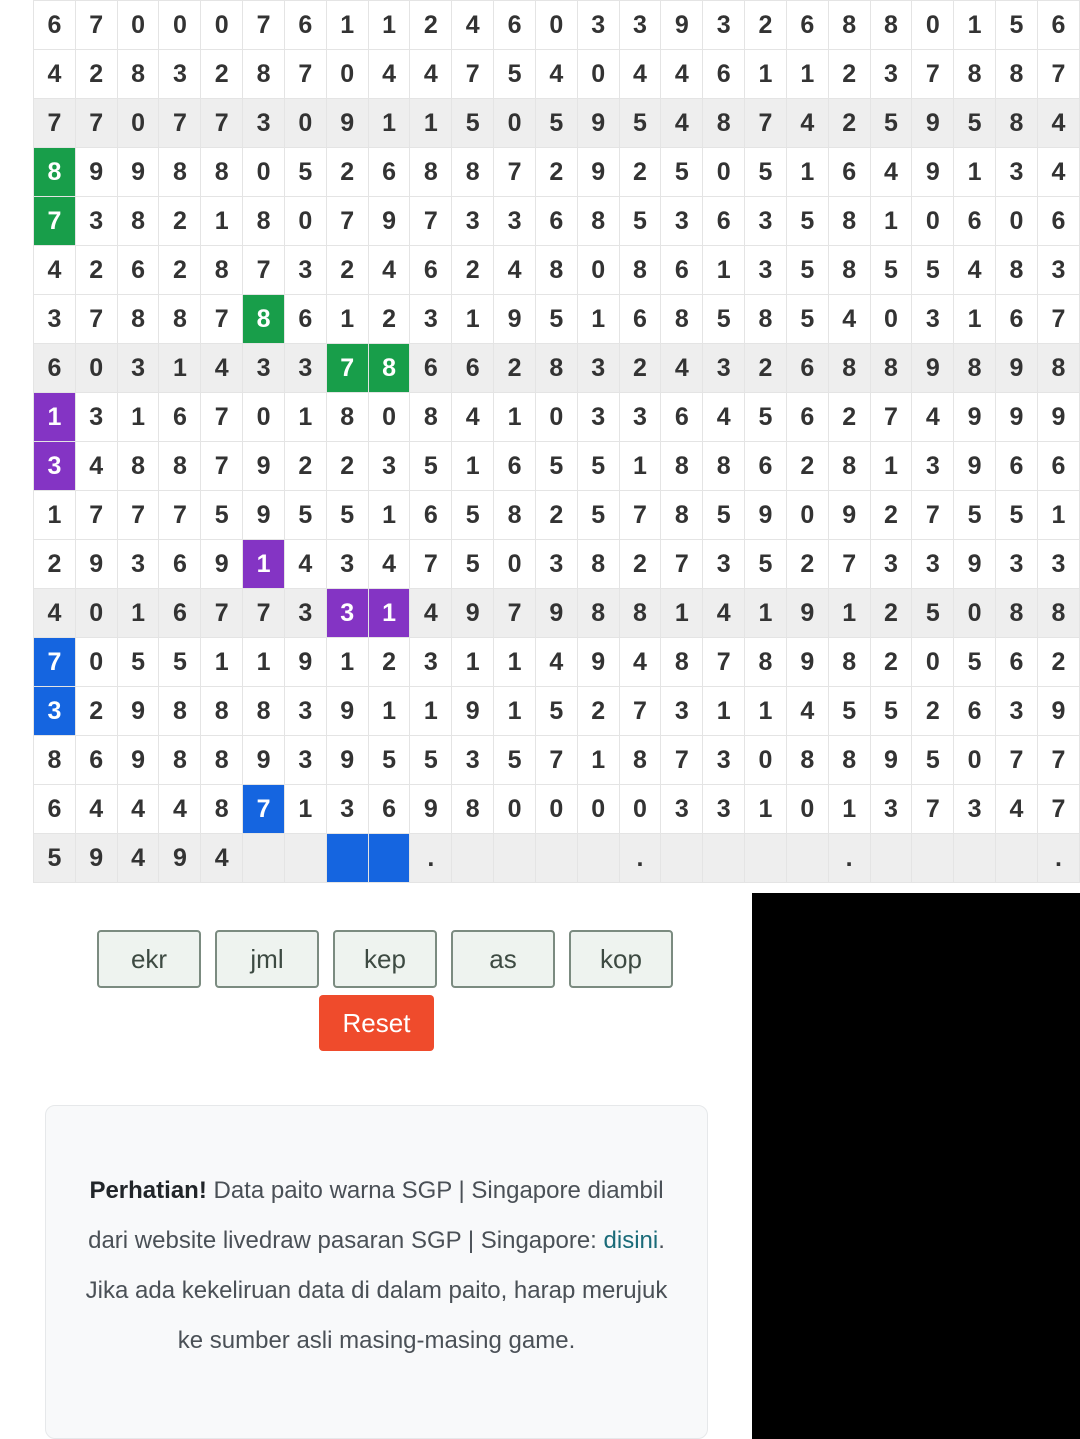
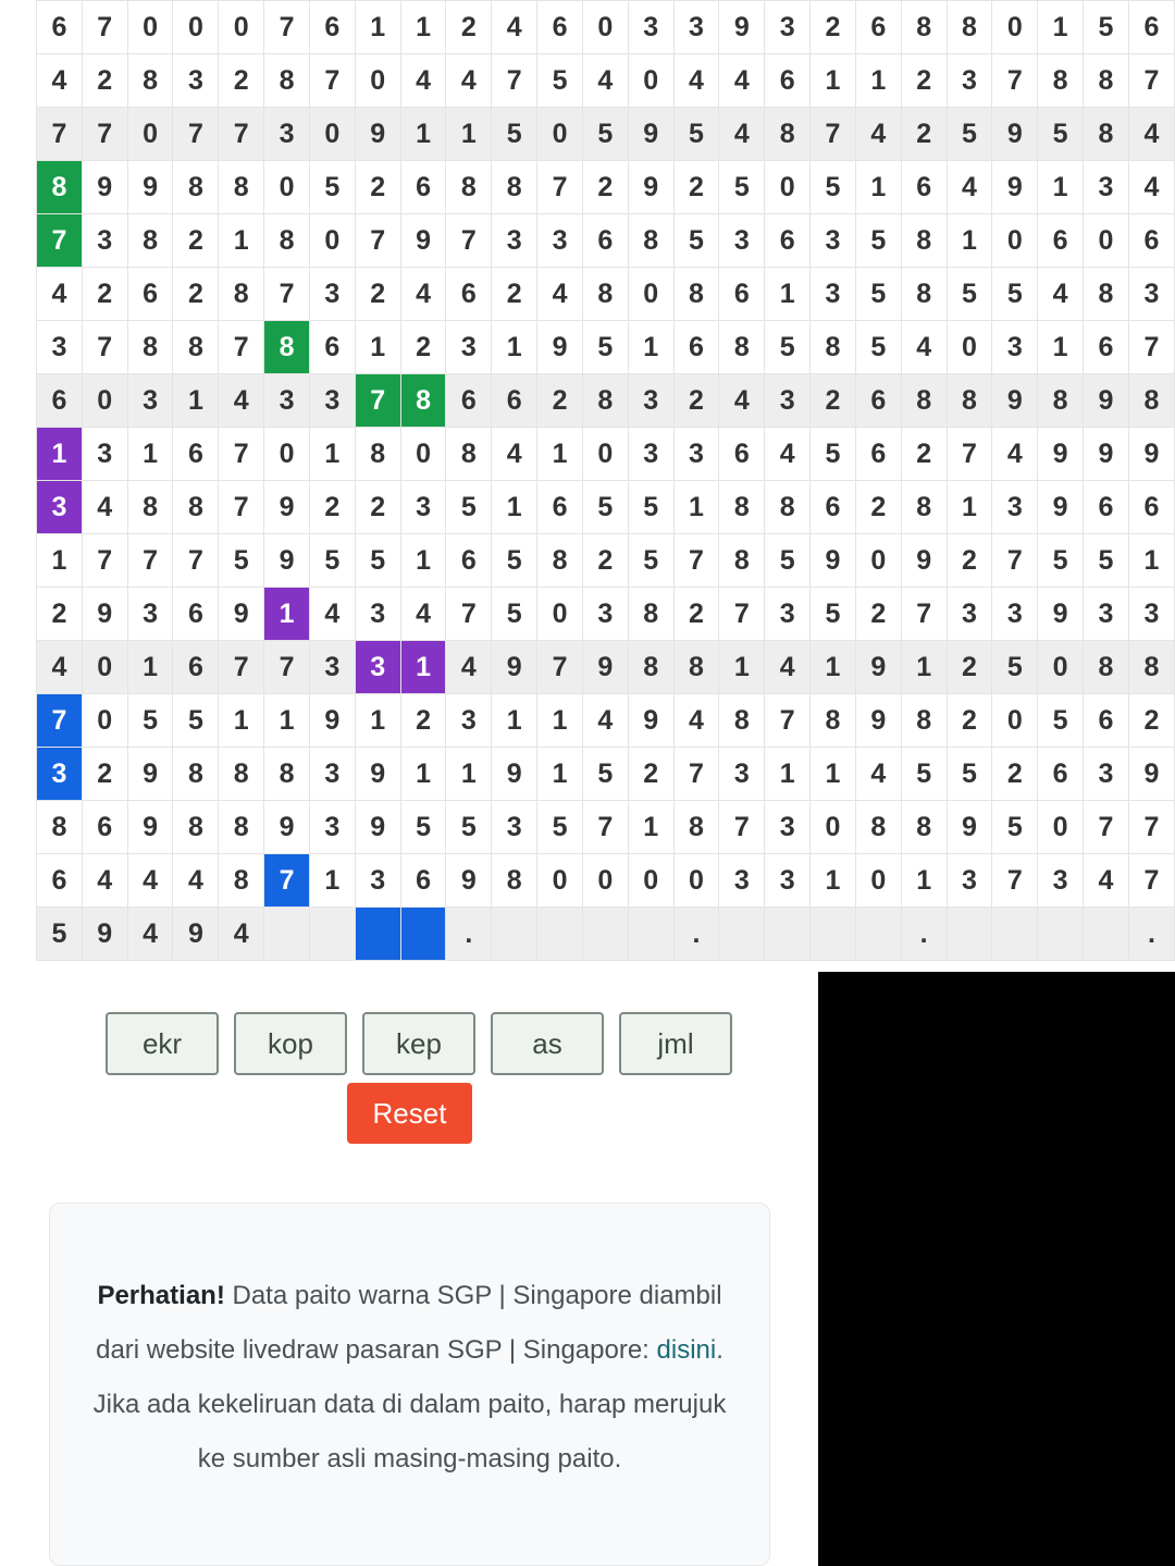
  6	7	0	0	0	7	6	1	1	2	4	6	0	3	3	9	3	2	6	8	8	0	1	5	6
  4	2	8	3	2	8	7	0	4	4	7	5	4	0	4	4	6	1	1	2	3	7	8	8	7
  7	7	0	7	7	3	0	9	1	1	5	0	5	9	5	4	8	7	4	2	5	9	5	8	4
  8	9	9	8	8	0	5	2	6	8	8	7	2	9	2	5	0	5	1	6	4	9	1	3	4
  7	3	8	2	1	8	0	7	9	7	3	3	6	8	5	3	6	3	5	8	1	0	6	0	6
  4	2	6	2	8	7	3	2	4	6	2	4	8	0	8	6	1	3	5	8	5	5	4	8	3
  3	7	8	8	7	8	6	1	2	3	1	9	5	1	6	8	5	8	5	4	0	3	1	6	7
  6	0	3	1	4	3	3	7	8	6	6	2	8	3	2	4	3	2	6	8	8	9	8	9	8
  1	3	1	6	7	0	1	8	0	8	4	1	0	3	3	6	4	5	6	2	7	4	9	9	9
  3	4	8	8	7	9	2	2	3	5	1	6	5	5	1	8	8	6	2	8	1	3	9	6	6
  1	7	7	7	5	9	5	5	1	6	5	8	2	5	7	8	5	9	0	9	2	7	5	5	1
  2	9	3	6	9	1	4	3	4	7	5	0	3	8	2	7	3	5	2	7	3	3	9	3	3
  4	0	1	6	7	7	3	3	1	4	9	7	9	8	8	1	4	1	9	1	2	5	0	8	8
  7	0	5	5	1	1	9	1	2	3	1	1	4	9	4	8	7	8	9	8	2	0	5	6	2
  3	2	9	8	8	8	3	9	1	1	9	1	5	2	7	3	1	1	4	5	5	2	6	3	9
  8	6	9	8	8	9	3	9	5	5	3	5	7	1	8	7	3	0	8	8	9	5	0	7	7
  6	4	4	4	8	7	1	3	6	9	8	0	0	0	0	3	3	1	0	1	3	7	3	4	7
  5	9	4	9	4					.					.					.					.
  ekr
- jml
+ kop
  kep
  as
- kop
+ jml
  Reset
- Perhatian! Data paito warna SGP | Singapore diambil dari website livedraw pasaran SGP | Singapore: disini. Jika ada kekeliruan data di dalam paito, harap merujuk ke sumber asli masing-masing game.
+ Perhatian! Data paito warna SGP | Singapore diambil dari website livedraw pasaran SGP | Singapore: disini. Jika ada kekeliruan data di dalam paito, harap merujuk ke sumber asli masing-masing paito.
